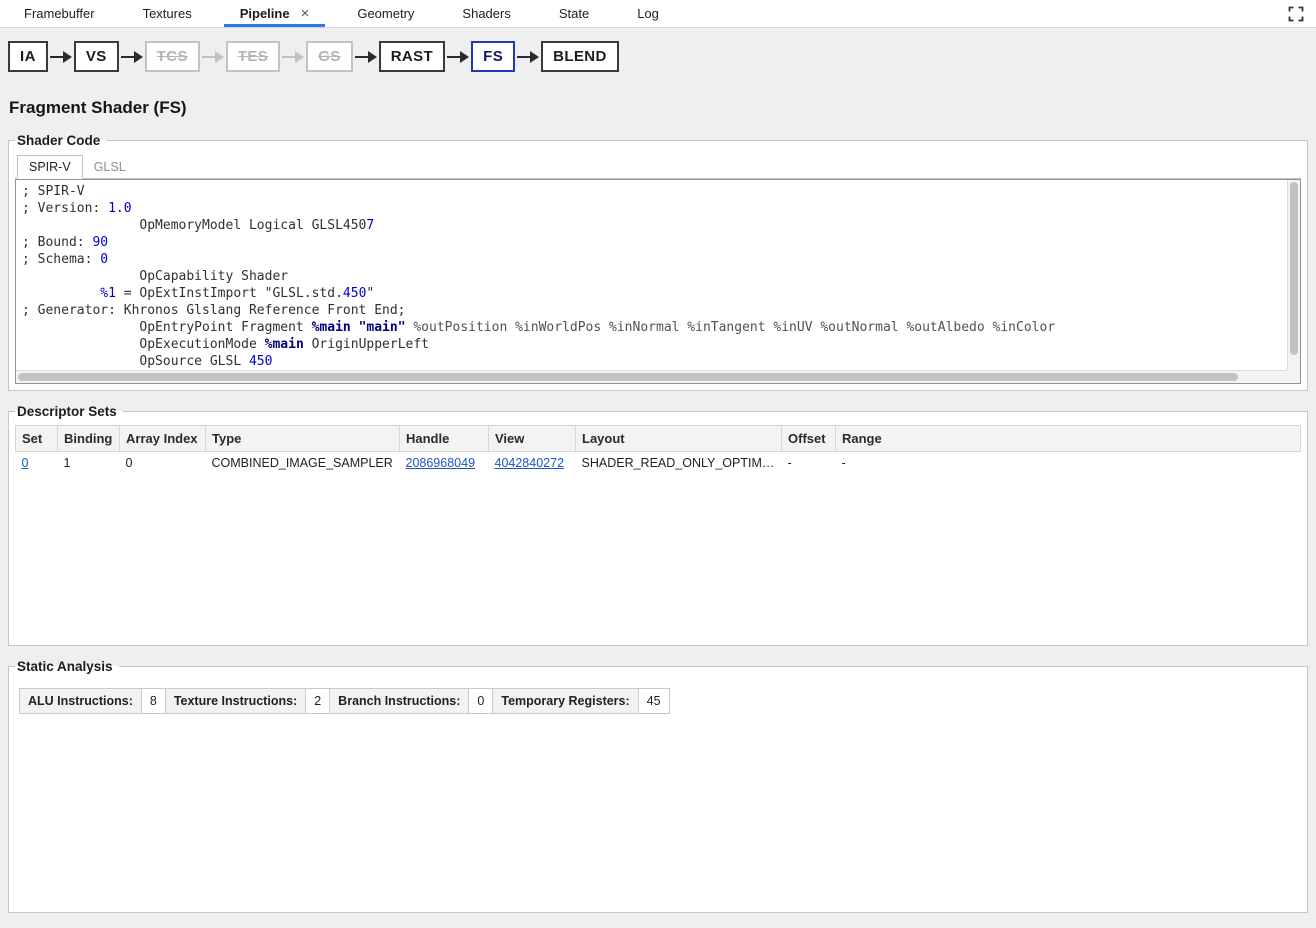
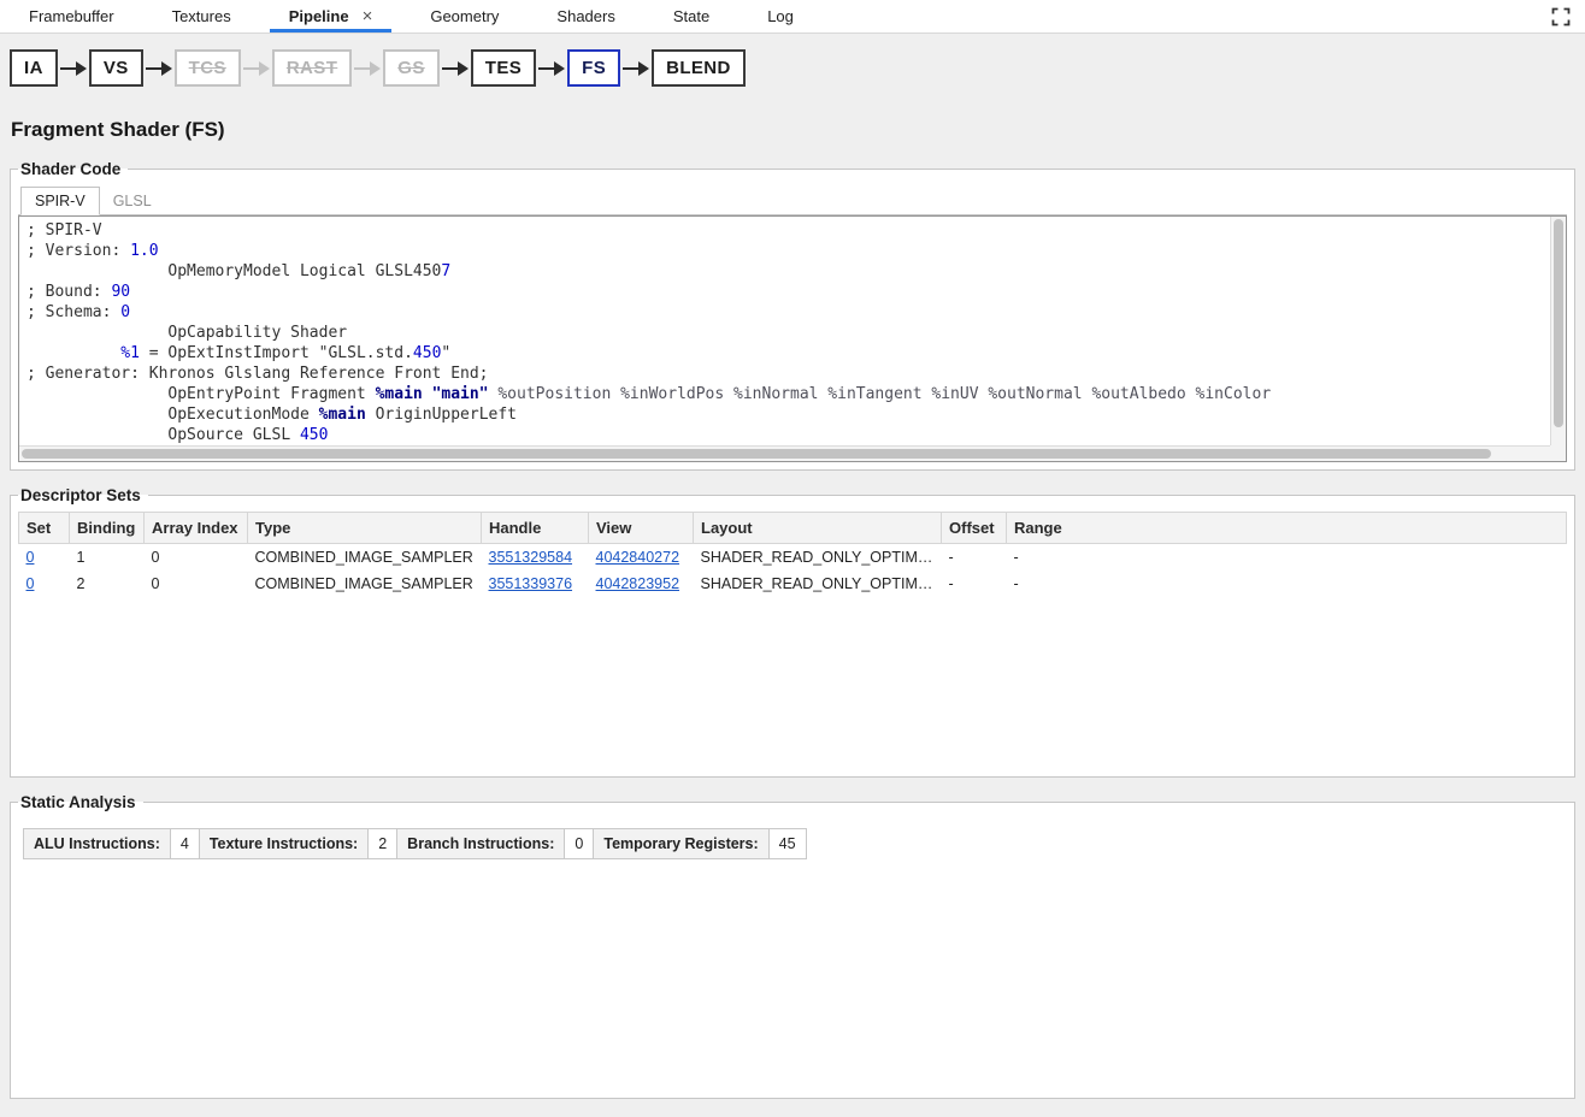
  Framebuffer
  Textures
  Pipeline
  ×
  Geometry
  Shaders
  State
  Log
  IA
  VS
  TCS
- TES
+ RAST
  GS
- RAST
+ TES
  FS
  BLEND
  Fragment Shader (FS)
  Shader Code
  SPIR-V
  GLSL
  ; SPIR-V
  ; Version: 1.0
  OpMemoryModel Logical GLSL4507
  ; Bound: 90
  ; Schema: 0
  OpCapability Shader
  %1 = OpExtInstImport "GLSL.std.450"
  ; Generator: Khronos Glslang Reference Front End;
  OpEntryPoint Fragment %main "main" %outPosition %inWorldPos %inNormal %inTangent %inUV %outNormal %outAlbedo %inColor
  OpExecutionMode %main OriginUpperLeft
  OpSource GLSL 450
  Descriptor Sets
  Set	Binding	Array Index	Type	Handle	View	Layout	Offset	Range
- 0	1	0	COMBINED_IMAGE_SAMPLER	2086968049	4042840272	SHADER_READ_ONLY_OPTIMAL	-	-
+ 0	1	0	COMBINED_IMAGE_SAMPLER	3551329584	4042840272	SHADER_READ_ONLY_OPTIMAL	-	-
+ 0	2	0	COMBINED_IMAGE_SAMPLER	3551339376	4042823952	SHADER_READ_ONLY_OPTIMAL	-	-
  Static Analysis
- ALU Instructions:	8	Texture Instructions:	2	Branch Instructions:	0	Temporary Registers:	45
+ ALU Instructions:	4	Texture Instructions:	2	Branch Instructions:	0	Temporary Registers:	45
